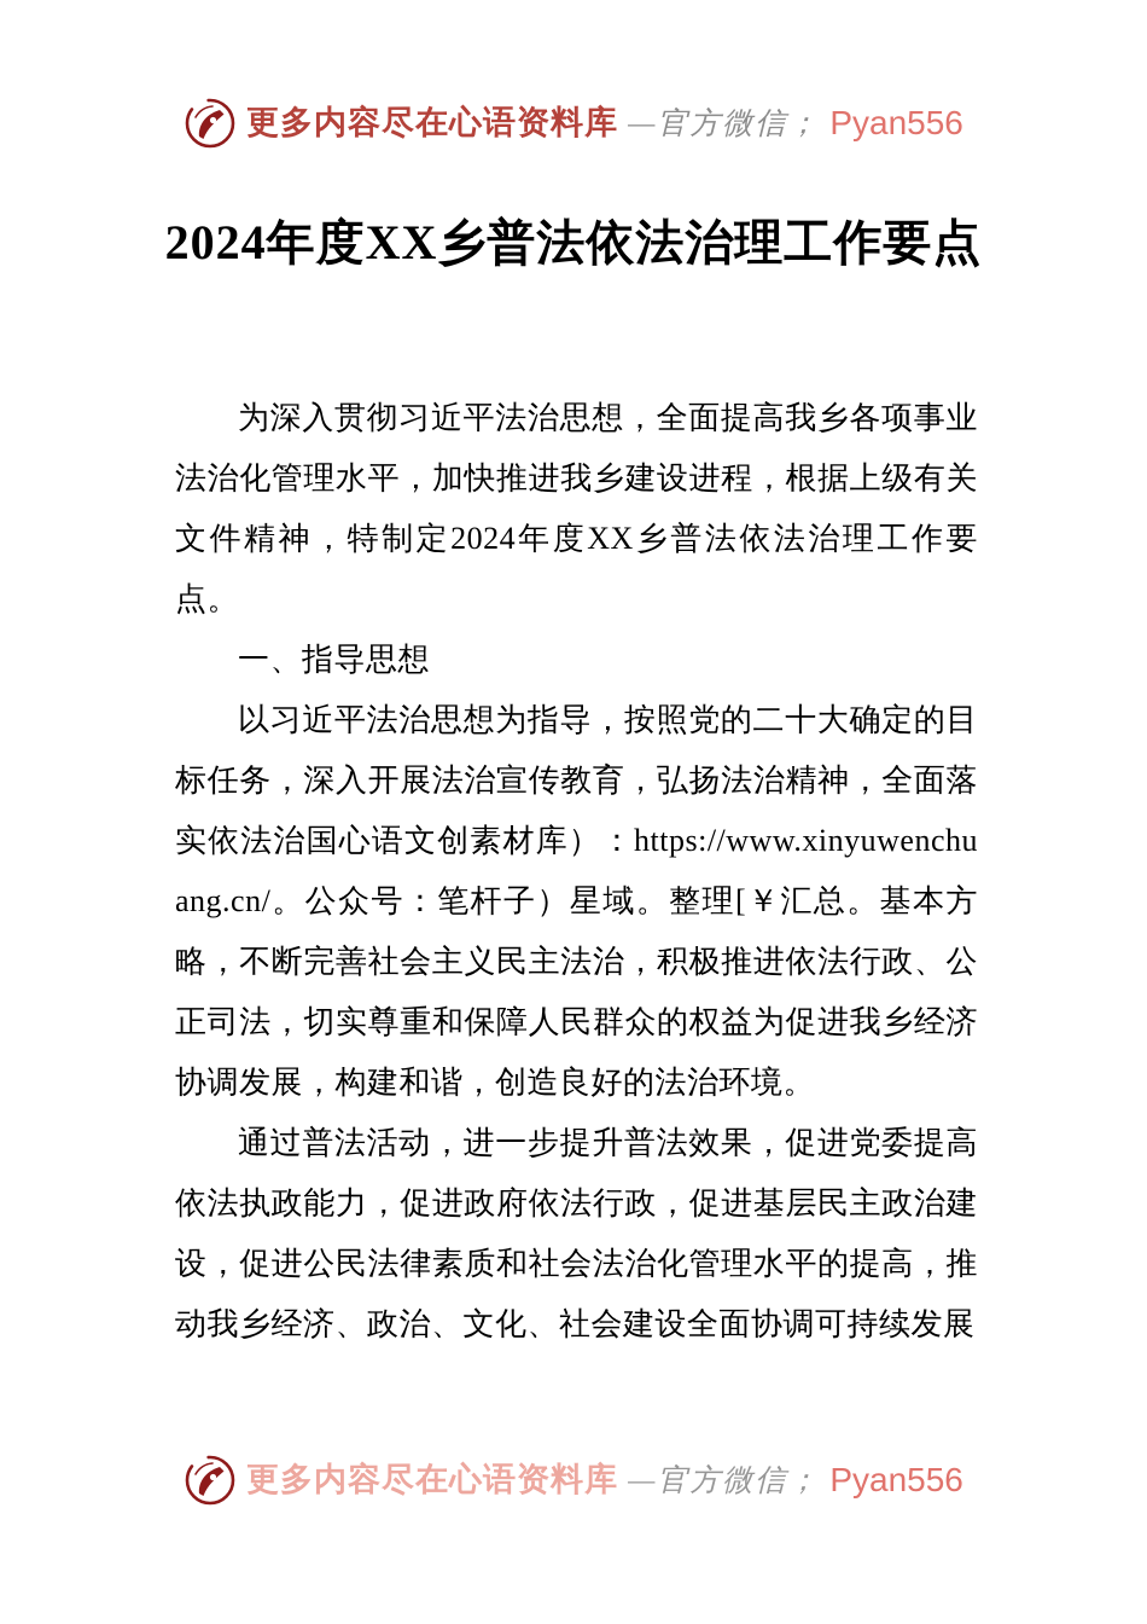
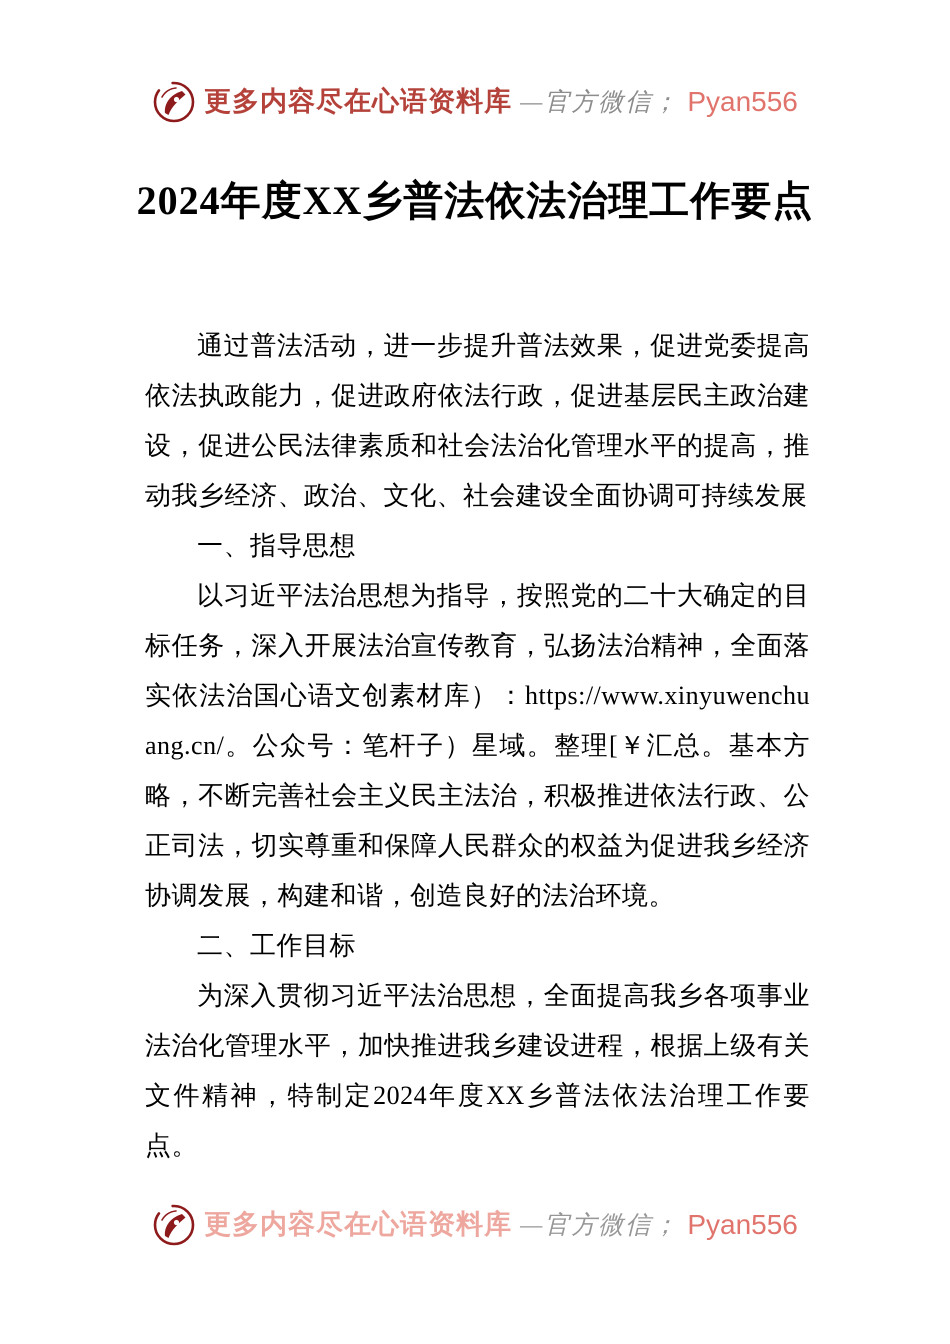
  更多内容尽在心语资料库
  —官方微信；
  Pyan556
  2024年度XX乡普法依法治理工作要点
- 为深入贯彻习近平法治思想，全面提高我乡各项事业法治化管理水平，加快推进我乡建设进程，根据上级有关文件精神，特制定2024年度XX乡普法依法治理工作要点。
+ 通过普法活动，进一步提升普法效果，促进党委提高依法执政能力，促进政府依法行政，促进基层民主政治建设，促进公民法律素质和社会法治化管理水平的提高，推动我乡经济、政治、文化、社会建设全面协调可持续发展
  一、指导思想
  以习近平法治思想为指导，按照党的二十大确定的目标任务，深入开展法治宣传教育，弘扬法治精神，全面落实依法治国心语文创素材库）：https://www.xinyuwenchuang.cn/。公众号：笔杆子）星域。整理[￥汇总。基本方略，不断完善社会主义民主法治，积极推进依法行政、公正司法，切实尊重和保障人民群众的权益为促进我乡经济协调发展，构建和谐，创造良好的法治环境。
+ 二、工作目标
- 通过普法活动，进一步提升普法效果，促进党委提高依法执政能力，促进政府依法行政，促进基层民主政治建设，促进公民法律素质和社会法治化管理水平的提高，推动我乡经济、政治、文化、社会建设全面协调可持续发展
+ 为深入贯彻习近平法治思想，全面提高我乡各项事业法治化管理水平，加快推进我乡建设进程，根据上级有关文件精神，特制定2024年度XX乡普法依法治理工作要点。
  更多内容尽在心语资料库
  —官方微信；
  Pyan556
